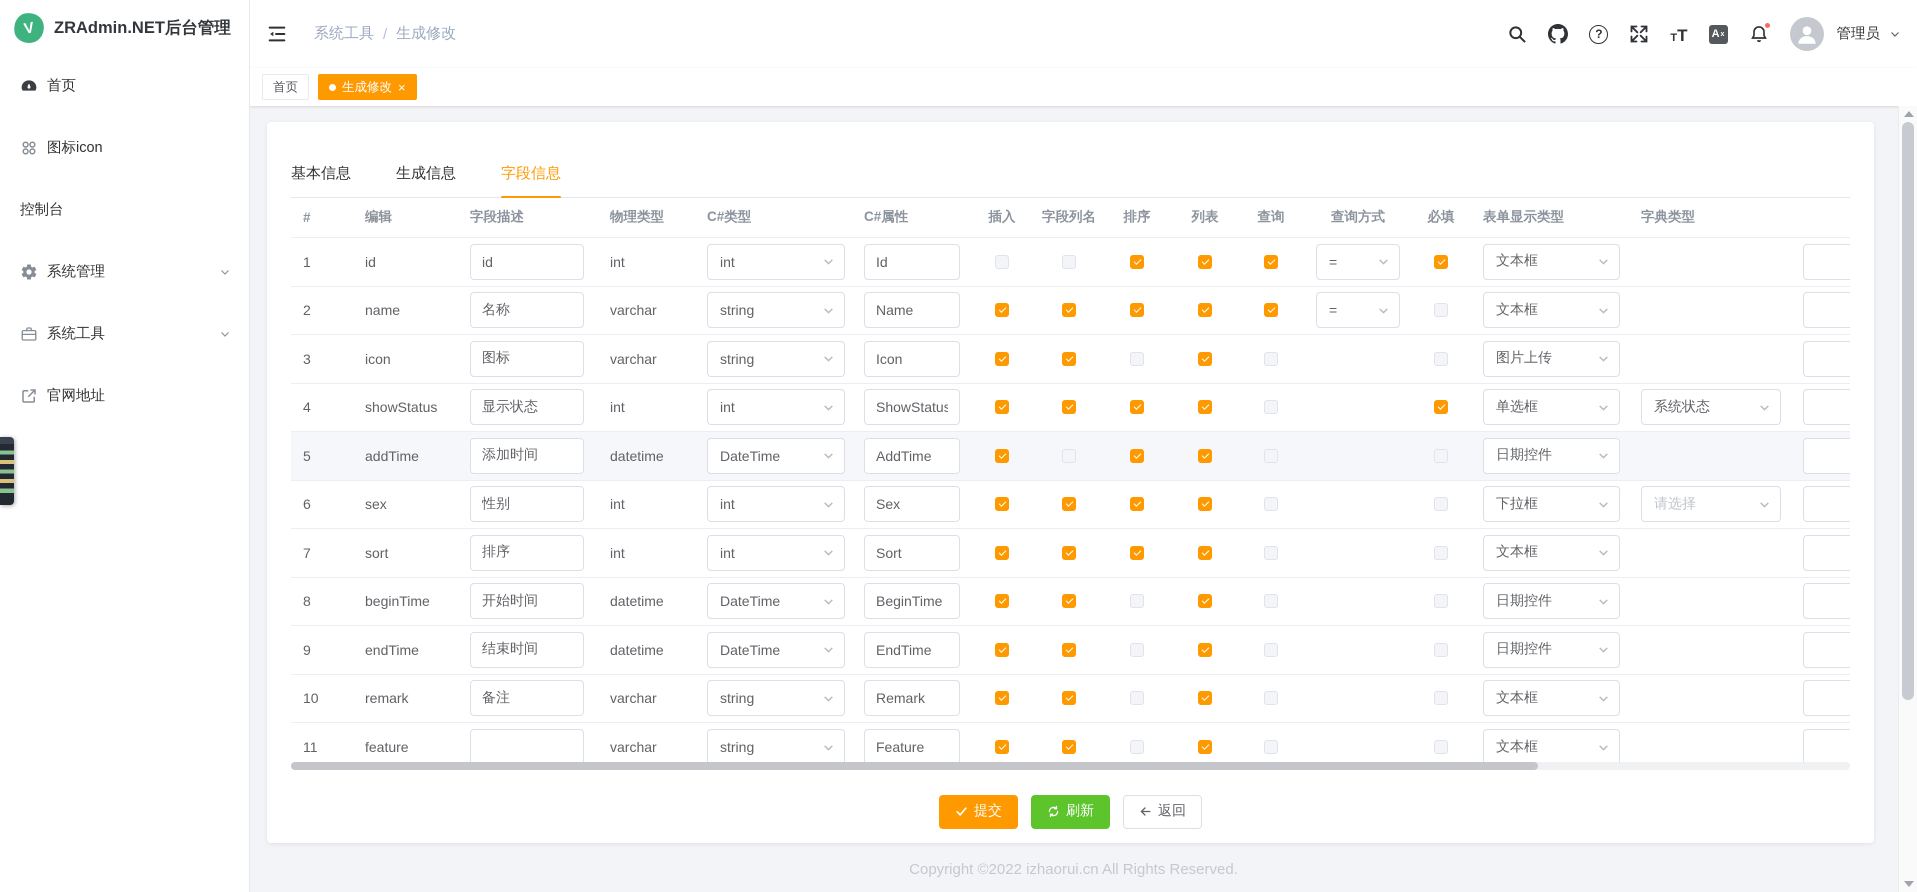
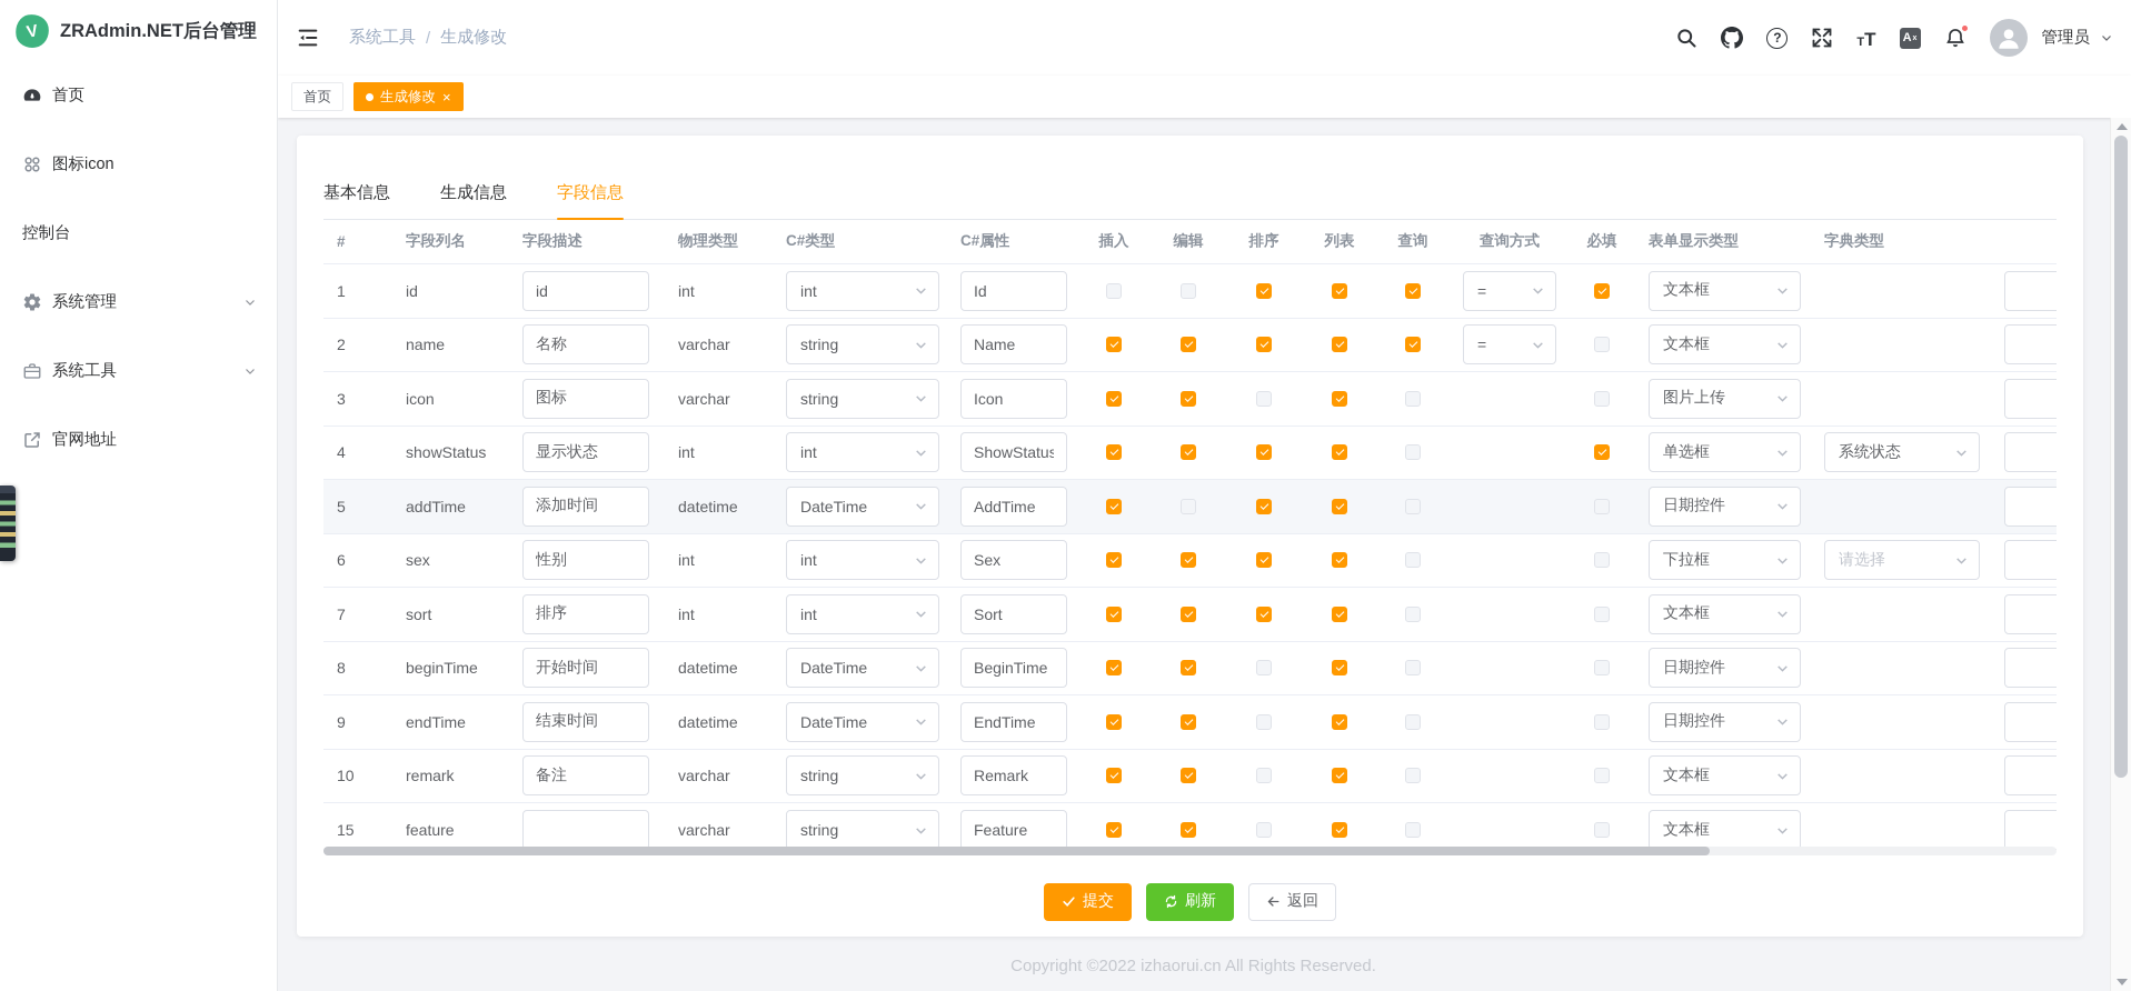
  ZRAdmin.NET后台管理
  首页
  图标icon
  控制台
  系统管理
  系统工具
  官网地址
  系统工具
  /
  生成修改
  ?
  T
  T
  A
  管理员
  首页
  生成修改
  ×
  基本信息
  生成信息
  字段信息
  #
- 编辑
+ 字段列名
  字段描述
  物理类型
  C#类型
  C#属性
  插入
- 字段列名
+ 编辑
  排序
  列表
  查询
  查询方式
  必填
  表单显示类型
  字典类型
  1
  id
  id
  int
  int
  Id
  =
  文本框
  2
  name
  名称
  varchar
  string
  Name
  =
  文本框
  3
  icon
  图标
  varchar
  string
  Icon
  图片上传
  4
  showStatus
  显示状态
  int
  int
  ShowStatus
  单选框
  系统状态
  5
  addTime
  添加时间
  datetime
  DateTime
  AddTime
  日期控件
  6
  sex
  性别
  int
  int
  Sex
  下拉框
  请选择
  7
  sort
  排序
  int
  int
  Sort
  文本框
  8
  beginTime
  开始时间
  datetime
  DateTime
  BeginTime
  日期控件
  9
  endTime
  结束时间
  datetime
  DateTime
  EndTime
  日期控件
  10
  remark
  备注
  varchar
  string
  Remark
  文本框
- 11
+ 15
  feature
  varchar
  string
  Feature
  文本框
  提交
  刷新
  返回
  Copyright ©2022 izhaorui.cn All Rights Reserved.
